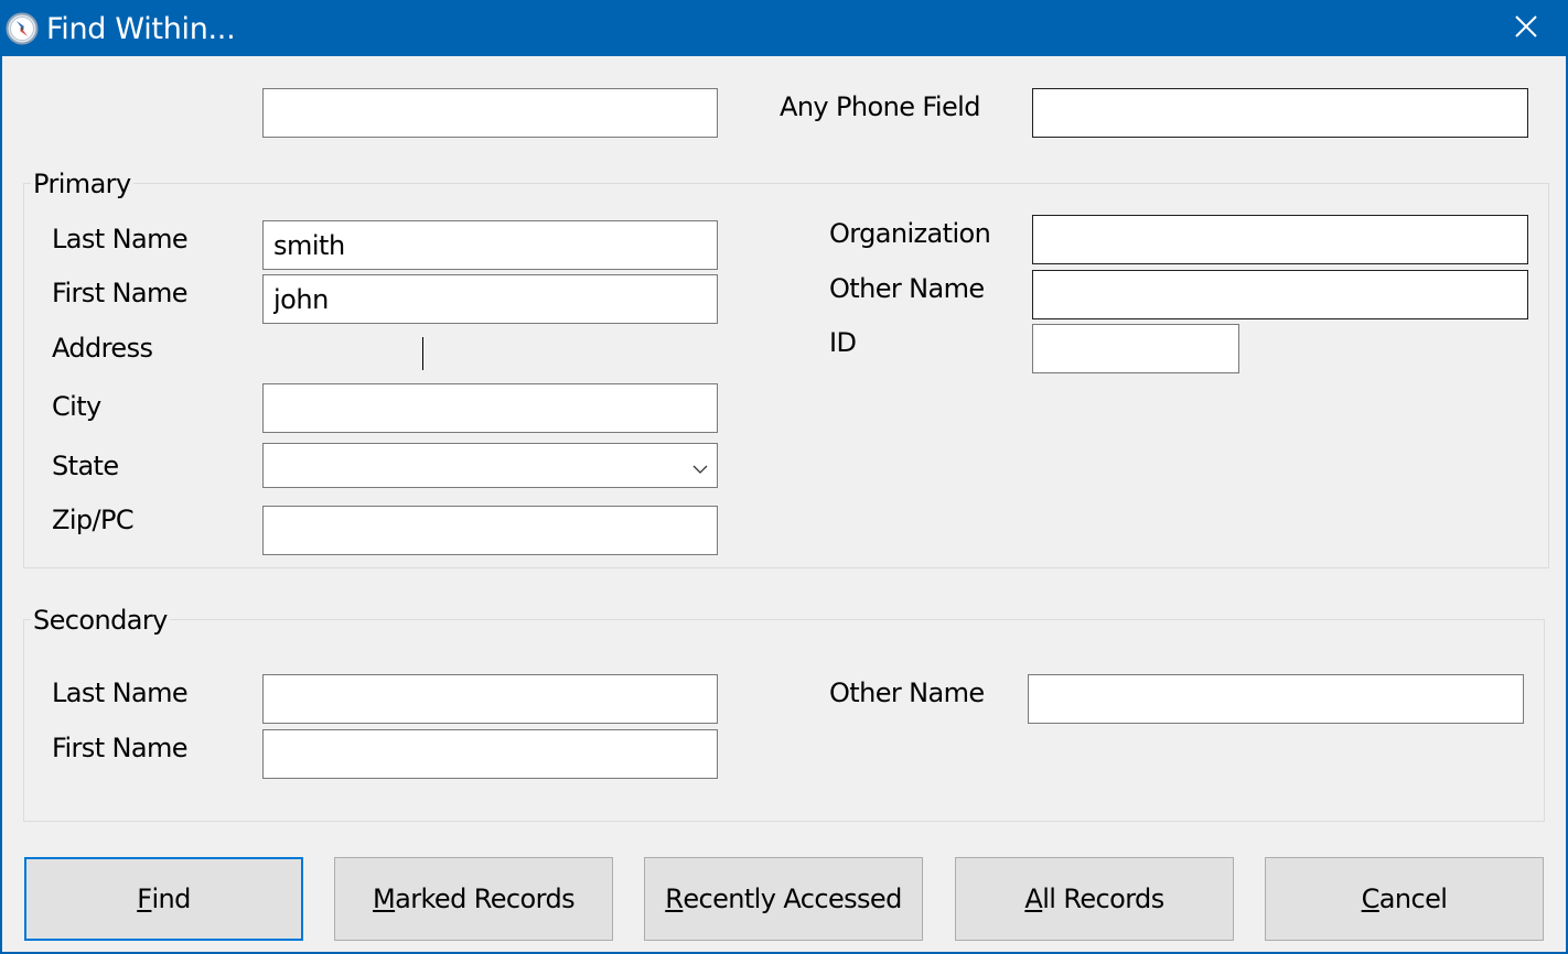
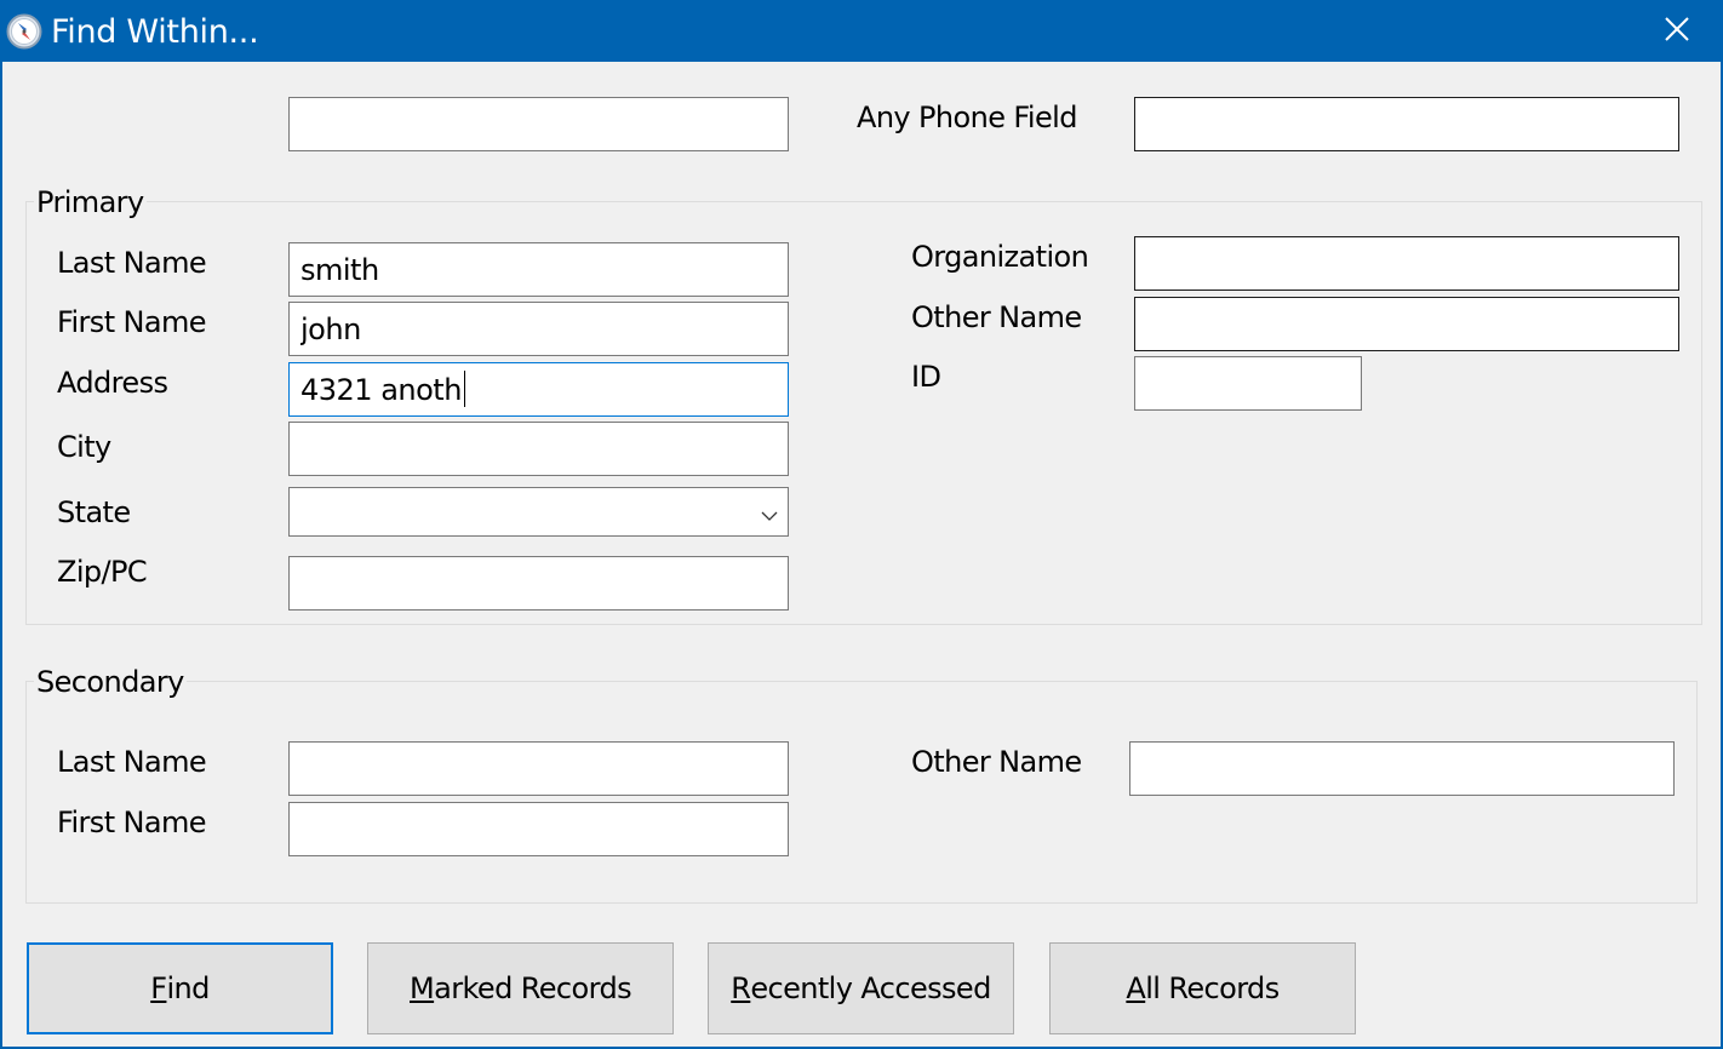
  Find Within...
  Any Phone Field
  Primary
  Last Name
  smith
  First Name
  john
  Address
+ 4321 anoth
  City
  State
  Zip/PC
  Organization
  Other Name
  ID
  Secondary
  Last Name
  First Name
  Other Name
  F
  ind
  M
  arked Records
  R
  ecently Accessed
  A
  ll Records
- C
- ancel
